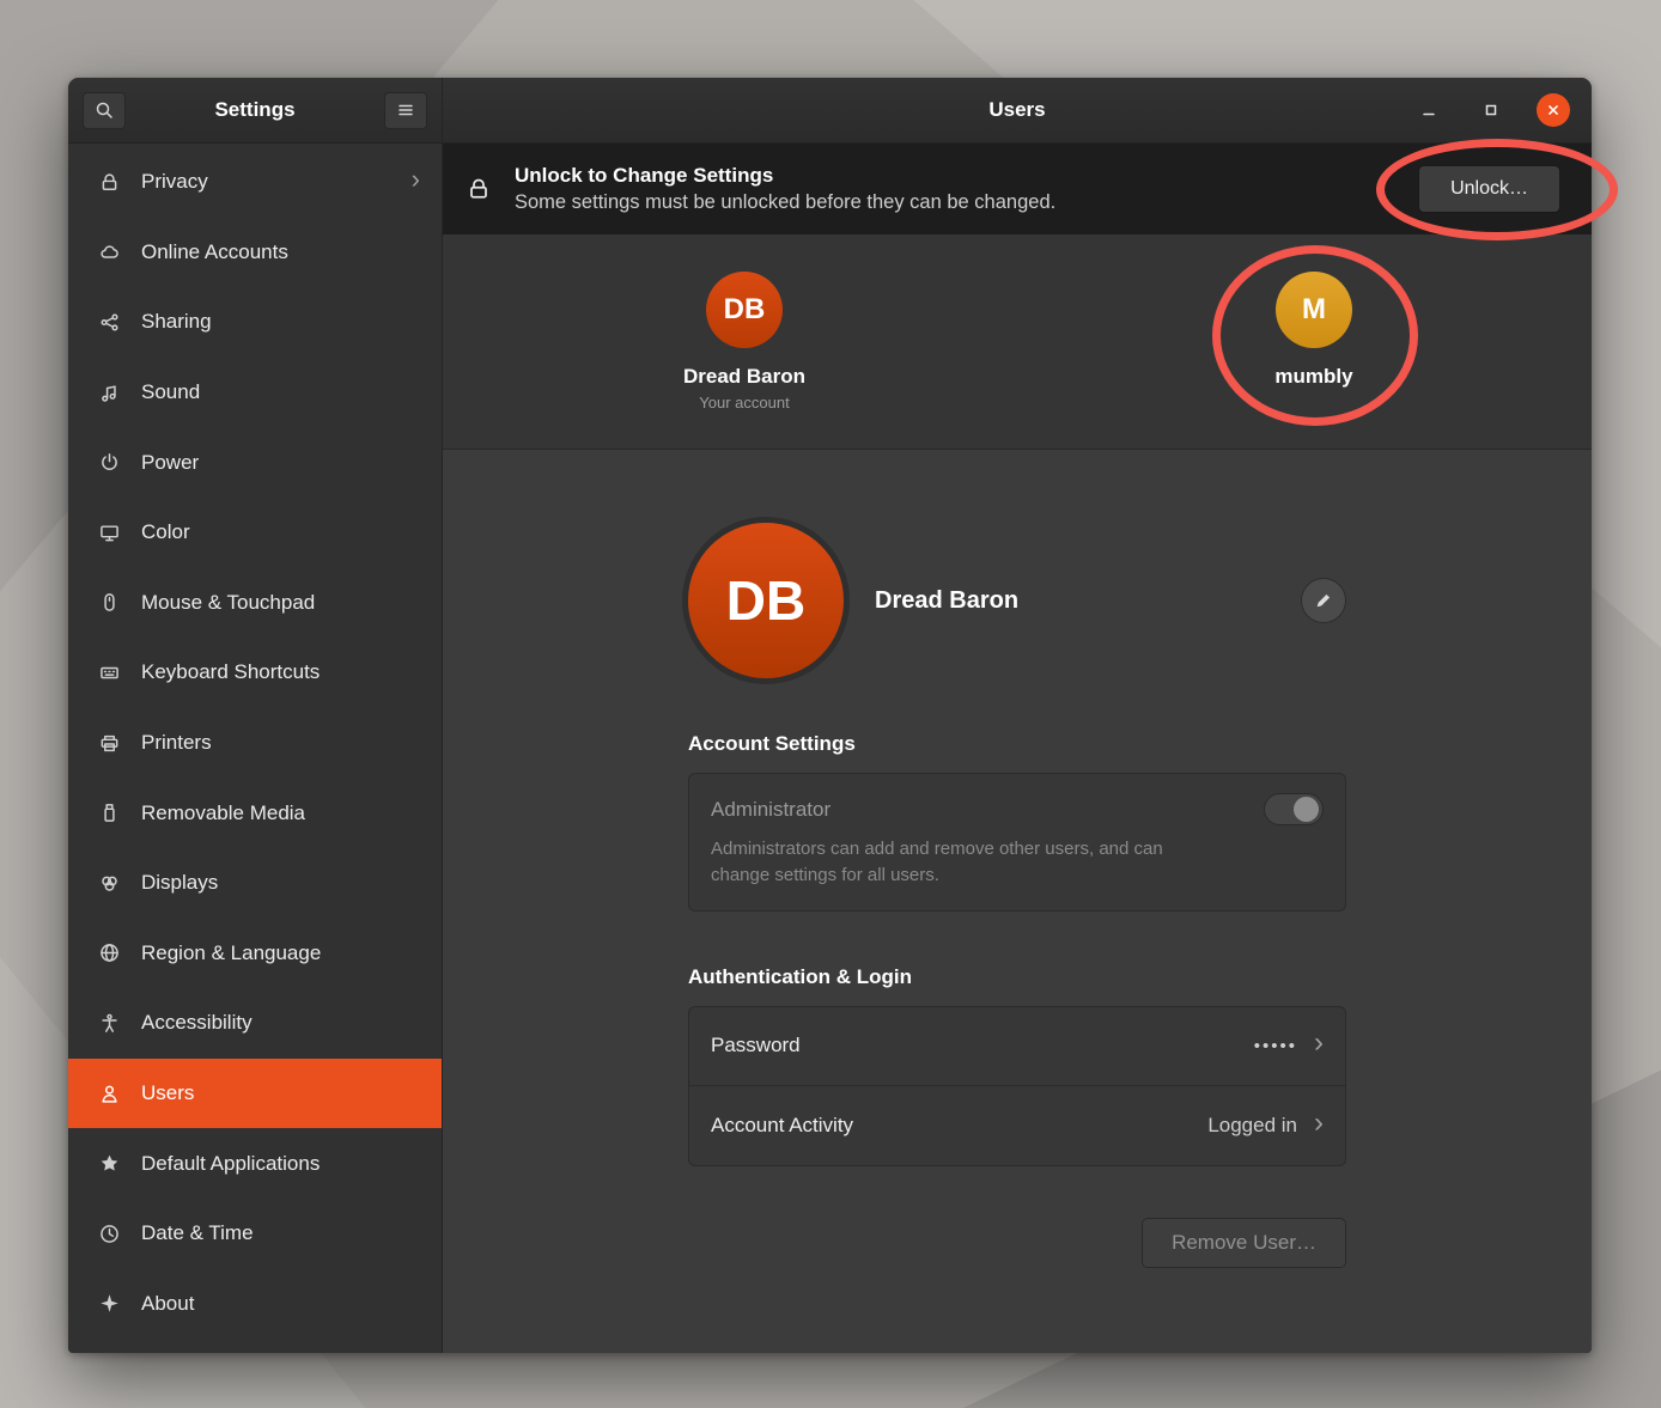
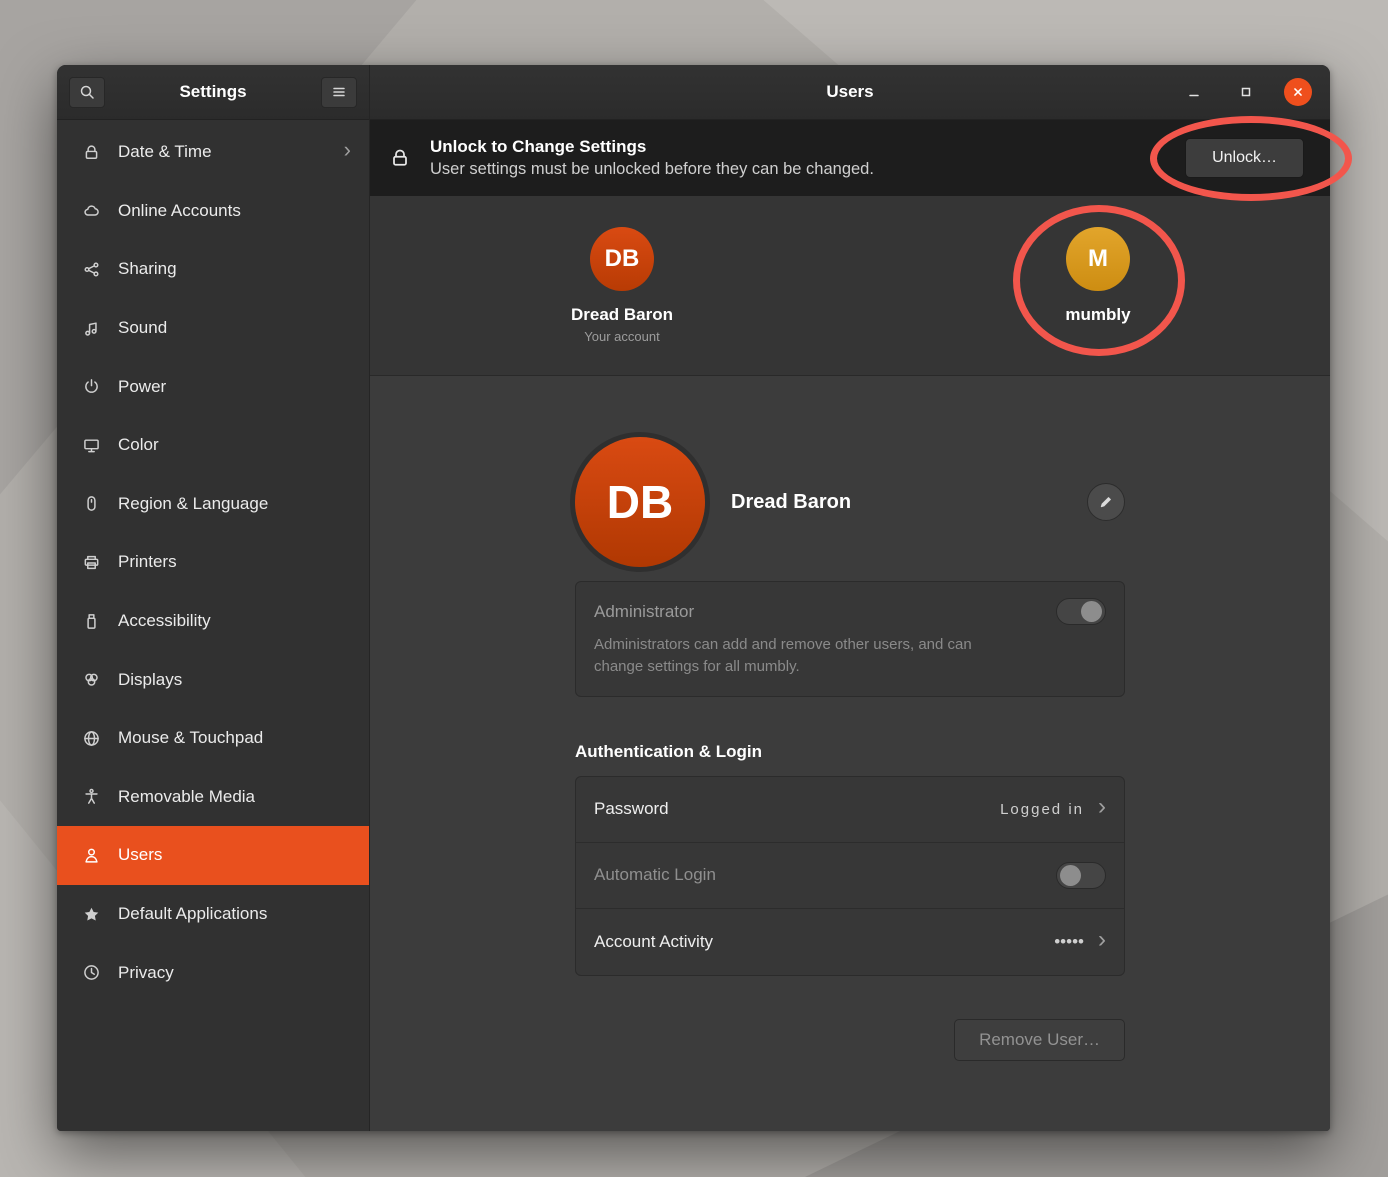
  Settings
- Privacy
+ Date & Time
  ›
  Online Accounts
  Sharing
  Sound
  Power
  Color
- Mouse & Touchpad
+ Region & Language
- Keyboard Shortcuts
  Printers
- Removable Media
+ Accessibility
  Displays
- Region & Language
+ Mouse & Touchpad
- Accessibility
+ Removable Media
  Users
  Default Applications
- Date & Time
+ Privacy
- About
  Users
  Unlock to Change Settings
- Some settings must be unlocked before they can be changed.
+ User settings must be unlocked before they can be changed.
  Unlock…
  DB
  Dread Baron
  Your account
  M
  mumbly
  DB
  Dread Baron
- Account Settings
  Administrator
- Administrators can add and remove other users, and can change settings for all users.
+ Administrators can add and remove other users, and can change settings for all mumbly.
  Authentication & Login
  Password
- •••••
+ Logged in
  ›
+ Automatic Login
  Account Activity
- Logged in
+ •••••
  ›
  Remove User…
